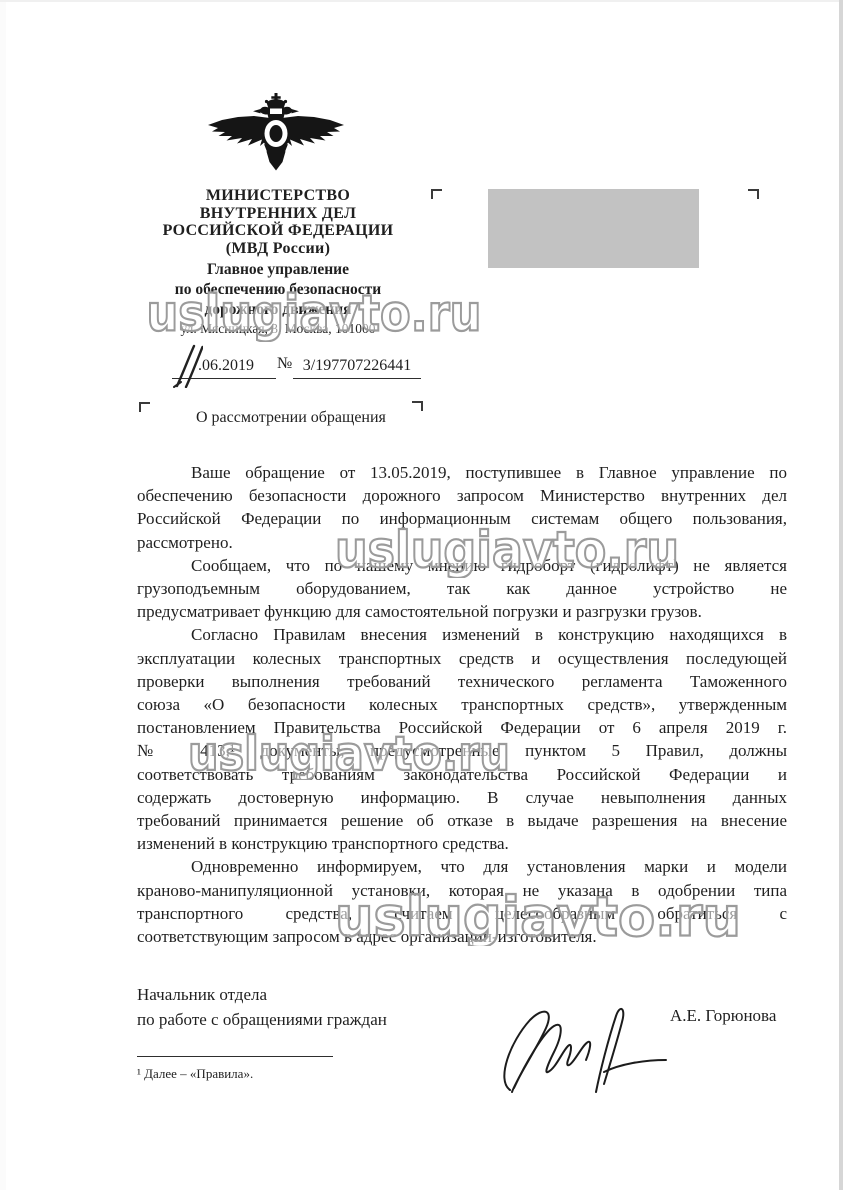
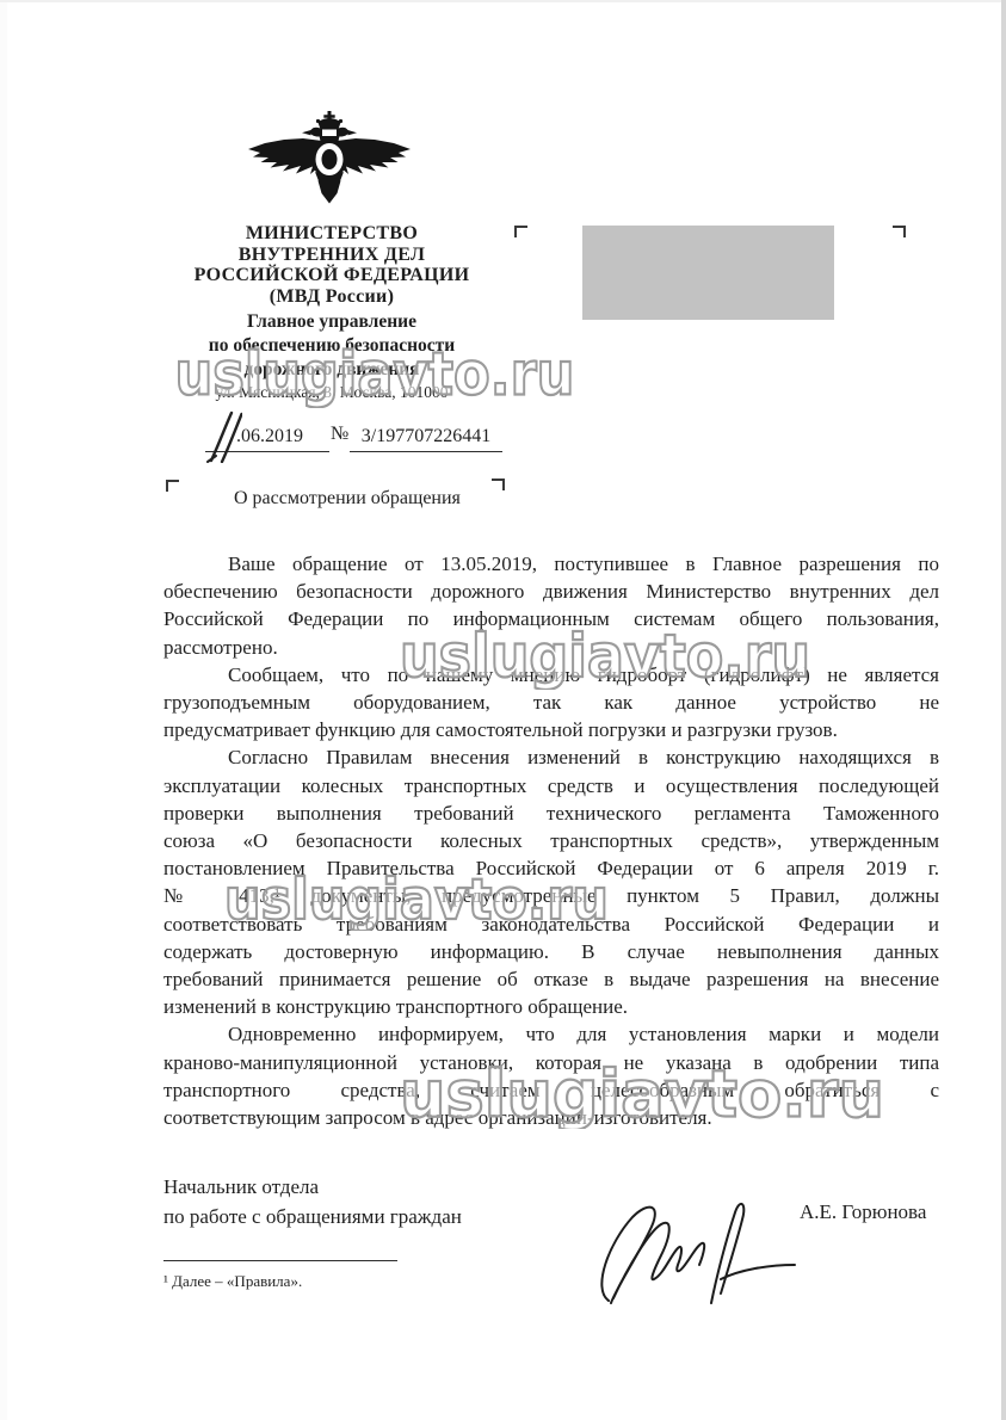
  МИНИСТЕРСТВО
  ВНУТРЕННИХ ДЕЛ
  РОССИЙСКОЙ ФЕДЕРАЦИИ
  (МВД России)
  Главное управление
  по обеспечению безопасности
  дорожного движения
  ул. Мясницкая, 3, Москва, 101000
  .06.2019
  №
  3/197707226441
  О рассмотрении обращения
- Ваше обращение от 13.05.2019, поступившее в Главное управление по
+ Ваше обращение от 13.05.2019, поступившее в Главное разрешения по
- обеспечению безопасности дорожного запросом Министерство внутренних дел
+ обеспечению безопасности дорожного движения Министерство внутренних дел
  Российской Федерации по информационным системам общего пользования,
  рассмотрено.
  Сообщаем, что по нашему мнению гидроборт (гидролифт) не является
  грузоподъемным оборудованием, так как данное устройство не
  предусматривает функцию для самостоятельной погрузки и разгрузки грузов.
  Согласно Правилам внесения изменений в конструкцию находящихся в
  эксплуатации колесных транспортных средств и осуществления последующей
  проверки выполнения требований технического регламента Таможенного
  союза «О безопасности колесных транспортных средств», утвержденным
  постановлением Правительства Российской Федерации от 6 апреля 2019 г.
  № 413,¹ документы, предусмотренные пунктом 5 Правил, должны
  соответствовать требованиям законодательства Российской Федерации и
  содержать достоверную информацию. В случае невыполнения данных
  требований принимается решение об отказе в выдаче разрешения на внесение
- изменений в конструкцию транспортного средства.
+ изменений в конструкцию транспортного обращение.
  Одновременно информируем, что для установления марки и модели
  краново-манипуляционной установки, которая не указана в одобрении типа
  транспортного средства, считаем целесообразным обратиться с
  соответствующим запросом в адрес организации-изготовителя.
  Начальник отдела
  по работе с обращениями граждан
  А.Е. Горюнова
  ¹ Далее – «Правила».
  uslugiavto.ru
  uslugiavto.ru
  uslugiavto.ru
  uslugiavto.ru
